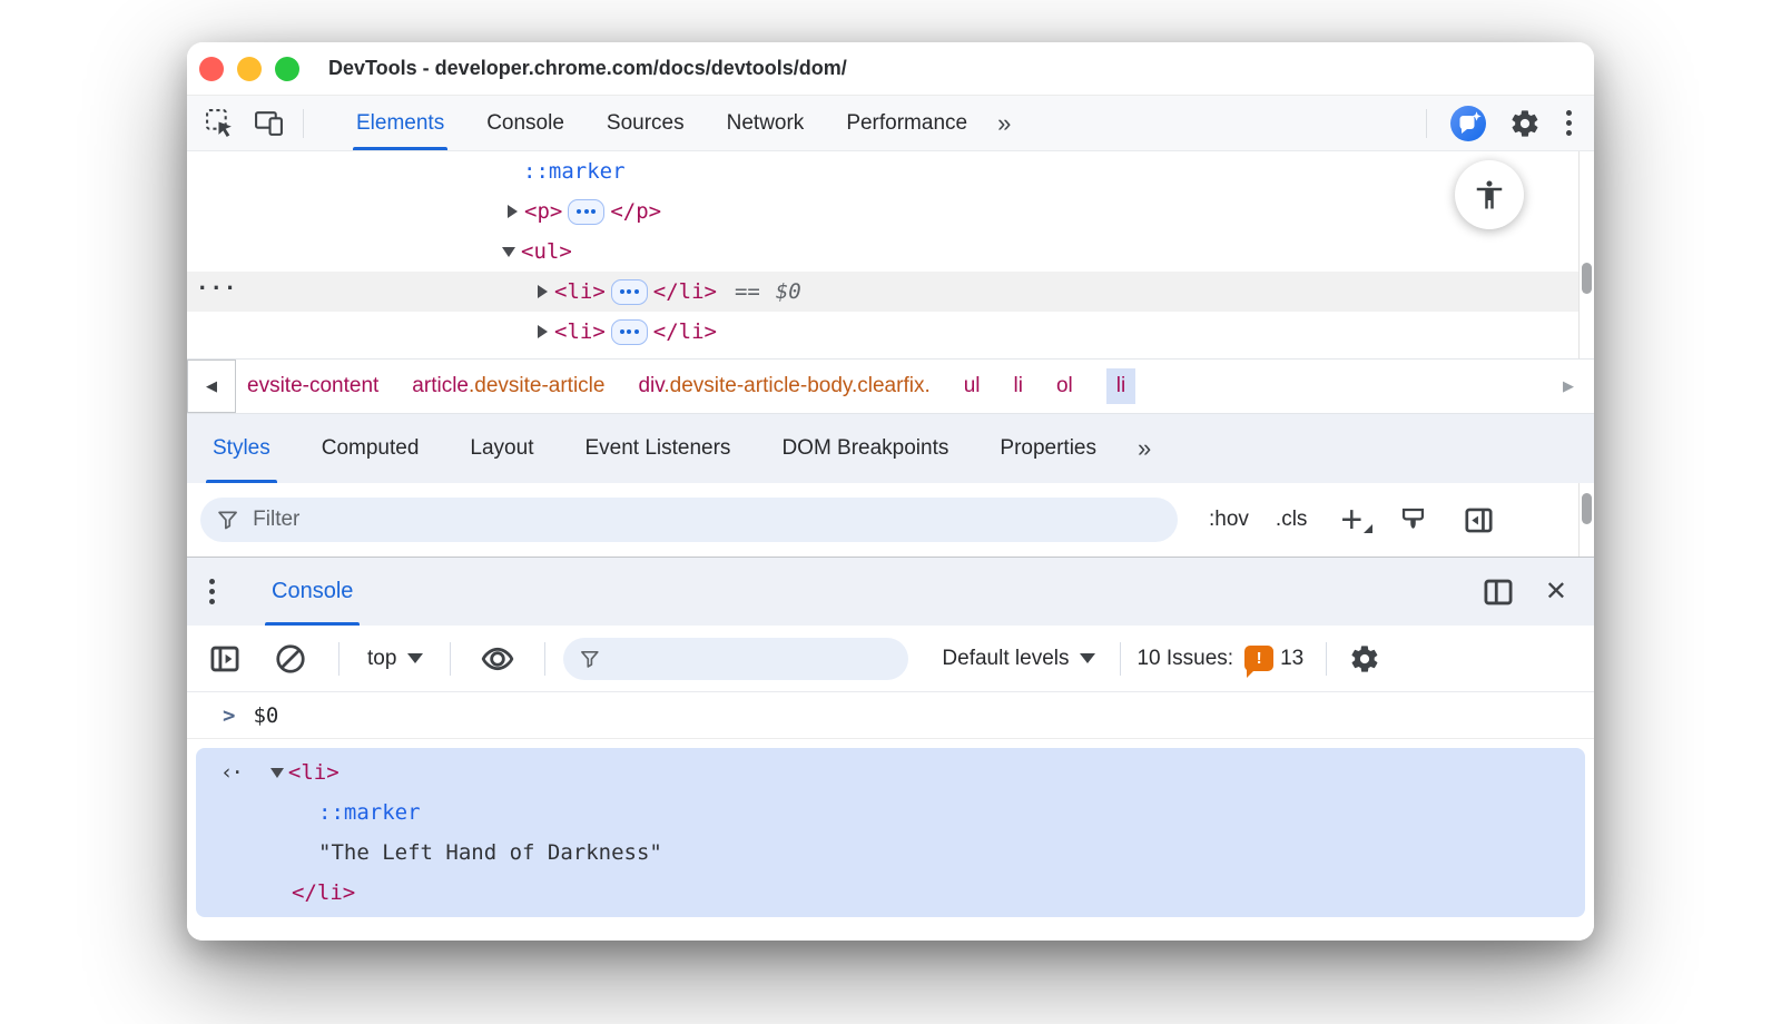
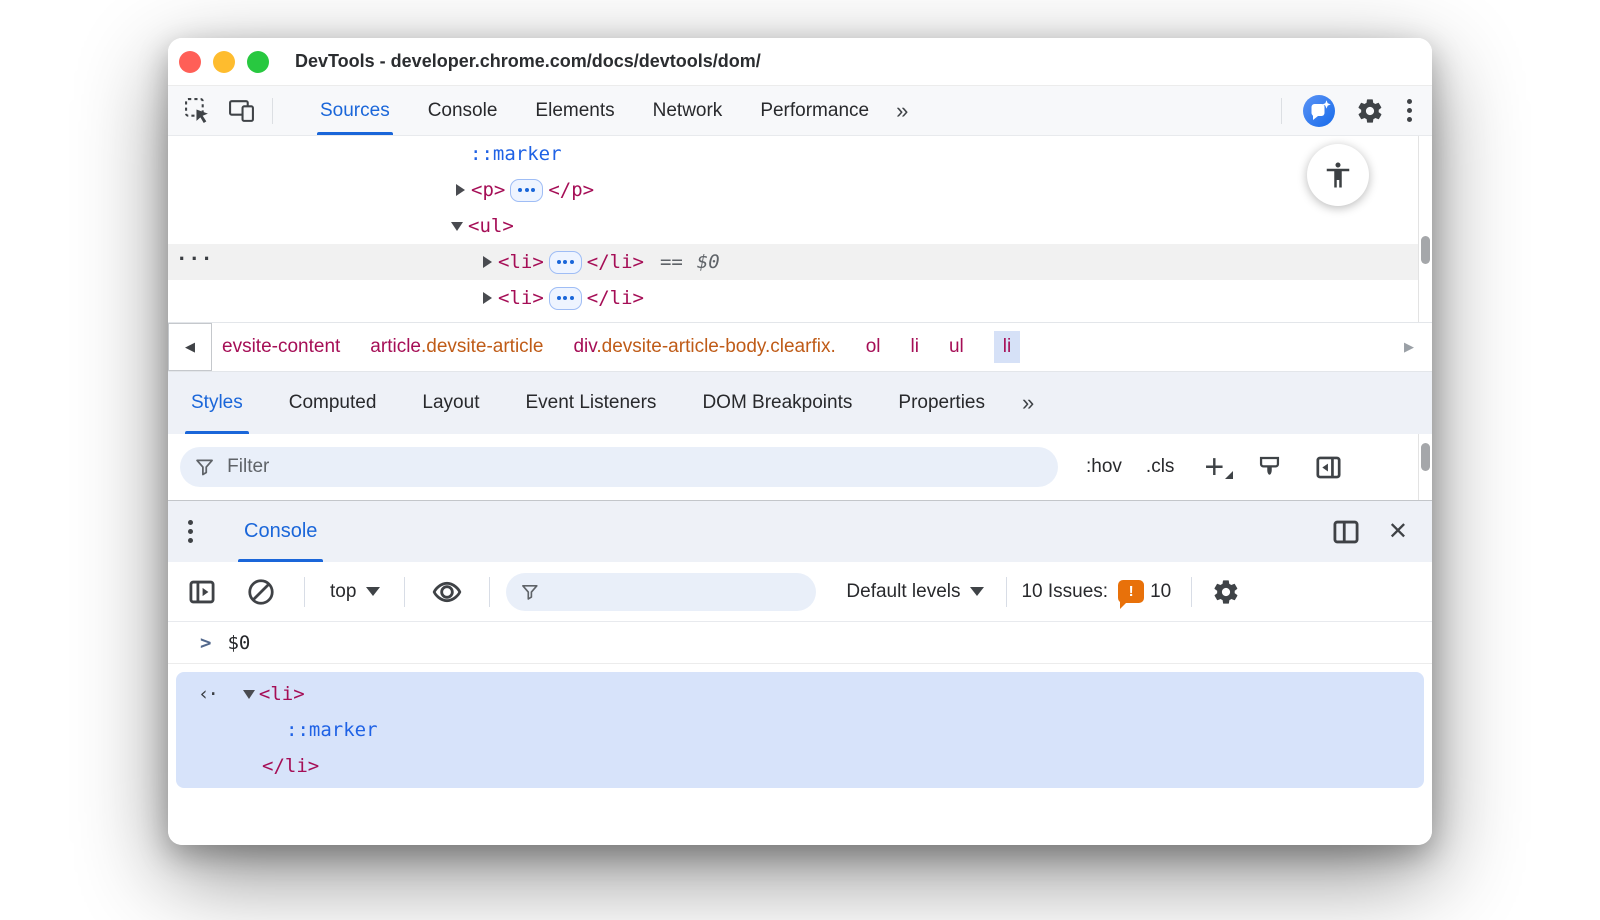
  DevTools - developer.chrome.com/docs/devtools/dom/
- Elements
+ Sources
  Console
- Sources
+ Elements
  Network
  Performance
  »
  ::marker
  <p>
  </p>
  <ul>
  ···
  <li>
  </li>
  ==
  $0
  <li>
  </li>
  ◀
  evsite-content
  article.devsite-article
  div.devsite-article-body.clearfix.
- ul
+ ol
  li
- ol
+ ul
  li
  ▶
  Styles
  Computed
  Layout
  Event Listeners
  DOM Breakpoints
  Properties
  »
  Filter
  :hov
  .cls
  +
  Console
  ✕
  top
  Default levels
  10 Issues:
  !
- 13
+ 10
  >
  $0
  ‹·
  <li>
  ::marker
- "The Left Hand of Darkness"
  </li>
